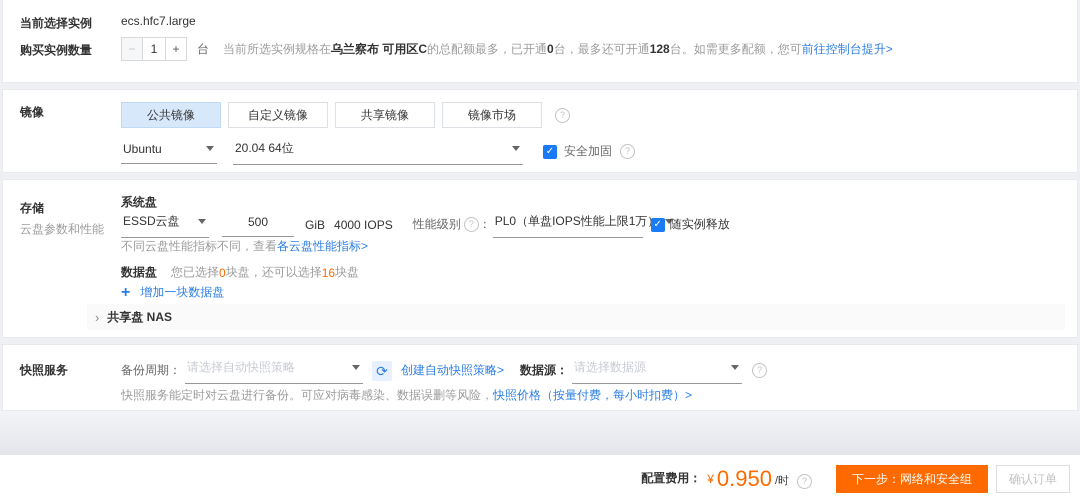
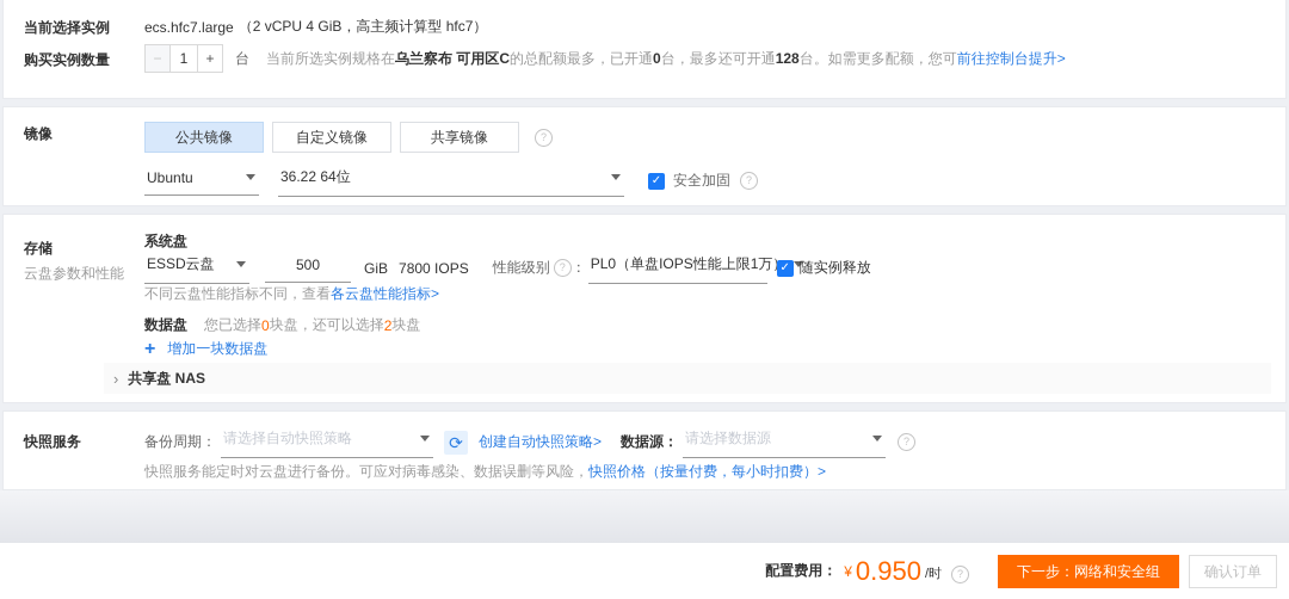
  当前选择实例
  ecs.hfc7.large
+ （2 vCPU 4 GiB，高主频计算型 hfc7）
  购买实例数量
  −
  1
  +
  台
  当前所选实例规格在
  乌兰察布 可用区C
  的总配额最多，已开通
  0
  台，最多还可开通
  128
  台。如需更多配额，您可
  前往控制台提升>
  镜像
  公共镜像
  自定义镜像
  共享镜像
- 镜像市场
  ?
  Ubuntu
- 20.04 64位
+ 36.22 64位
  ✓
  安全加固
  ?
  存储
  云盘参数和性能
  系统盘
  ESSD云盘
  500
  GiB
- 4000 IOPS
+ 7800 IOPS
  性能级别
  ?
  ：
  PL0（单盘IOPS性能上限1万
  ✓
  随实例释放
  不同云盘性能指标不同，查看
  各云盘性能指标>
  数据盘
  您已选择
  0
  块盘，还可以选择
- 16
+ 2
  块盘
  +
  增加一块数据盘
  ›
  共享盘 NAS
  快照服务
  备份周期：
  请选择自动快照策略
  ⟳
  创建自动快照策略>
  数据源：
  请选择数据源
  ?
  快照服务能定时对云盘进行备份。可应对病毒感染、数据误删等风险，
  快照价格（按量付费，每小时扣费）>
  配置费用：
  ¥
  0.950
  /时
  ?
  下一步：网络和安全组
  确认订单
